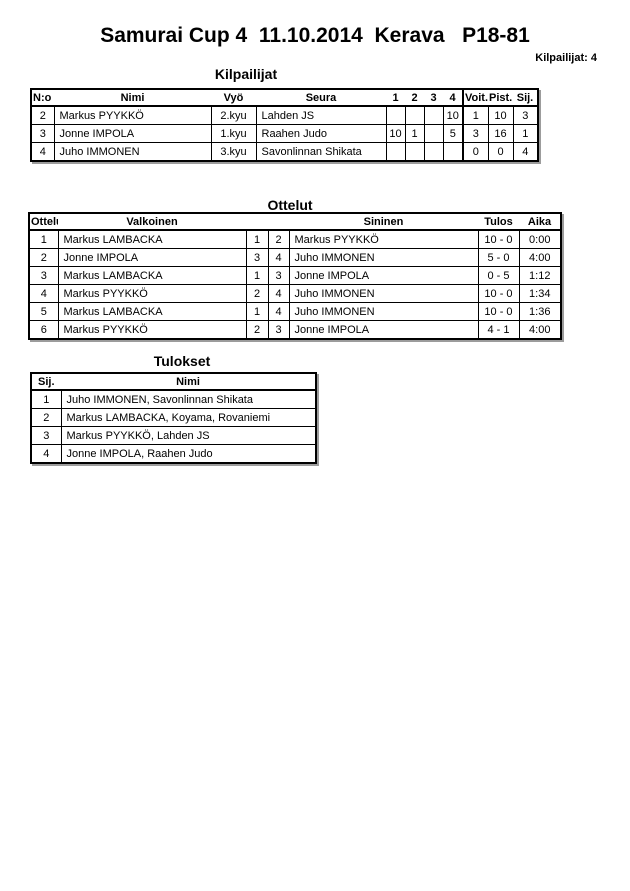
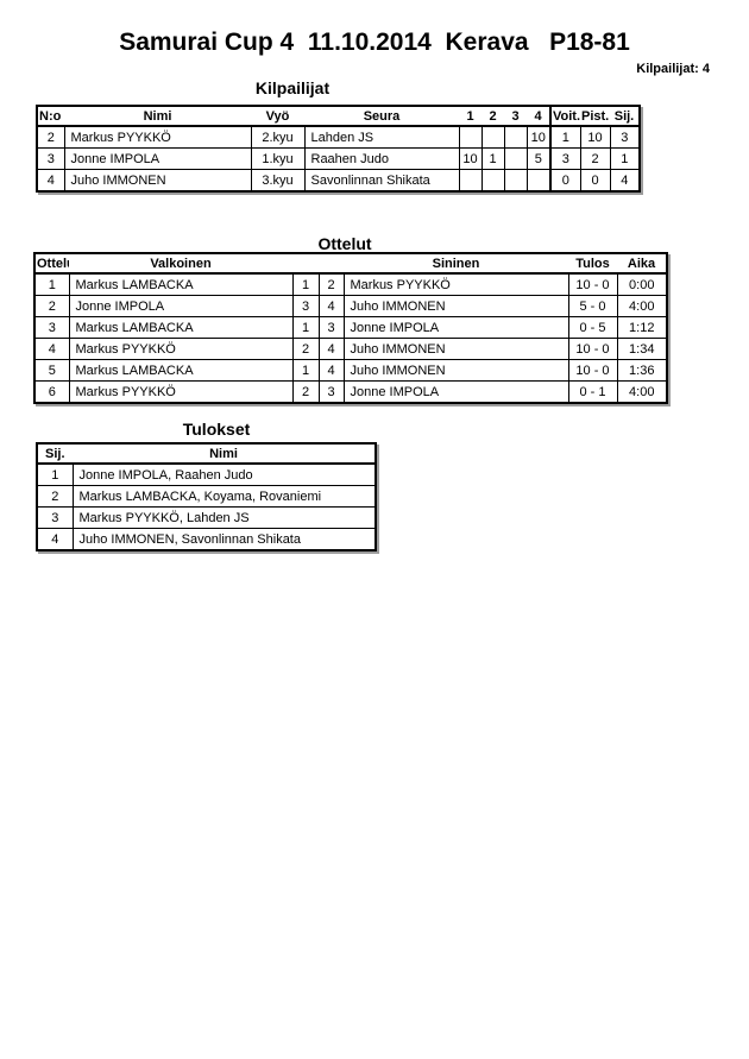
  Samurai Cup 4 11.10.2014 Kerava P18-81
  Kilpailijat: 4
  Kilpailijat
  N:o	Nimi	Vyö	Seura	1	2	3	4	Voit.	Pist.	Sij.
  2	Markus PYYKKÖ	2.kyu	Lahden JS				10	1	10	3
- 3	Jonne IMPOLA	1.kyu	Raahen Judo	10	1		5	3	16	1
+ 3	Jonne IMPOLA	1.kyu	Raahen Judo	10	1		5	3	2	1
  4	Juho IMMONEN	3.kyu	Savonlinnan Shikata					0	0	4
  Ottelut
  Ottel	Valkoinen			Sininen	Tulos	Aika
  1	Markus LAMBACKA	1	2	Markus PYYKKÖ	10 - 0	0:00
  2	Jonne IMPOLA	3	4	Juho IMMONEN	5 - 0	4:00
  3	Markus LAMBACKA	1	3	Jonne IMPOLA	0 - 5	1:12
  4	Markus PYYKKÖ	2	4	Juho IMMONEN	10 - 0	1:34
  5	Markus LAMBACKA	1	4	Juho IMMONEN	10 - 0	1:36
- 6	Markus PYYKKÖ	2	3	Jonne IMPOLA	4 - 1	4:00
+ 6	Markus PYYKKÖ	2	3	Jonne IMPOLA	0 - 1	4:00
  Tulokset
  Sij.	Nimi
- 1	Juho IMMONEN, Savonlinnan Shikata
+ 1	Jonne IMPOLA, Raahen Judo
  2	Markus LAMBACKA, Koyama, Rovaniemi
  3	Markus PYYKKÖ, Lahden JS
- 4	Jonne IMPOLA, Raahen Judo
+ 4	Juho IMMONEN, Savonlinnan Shikata
